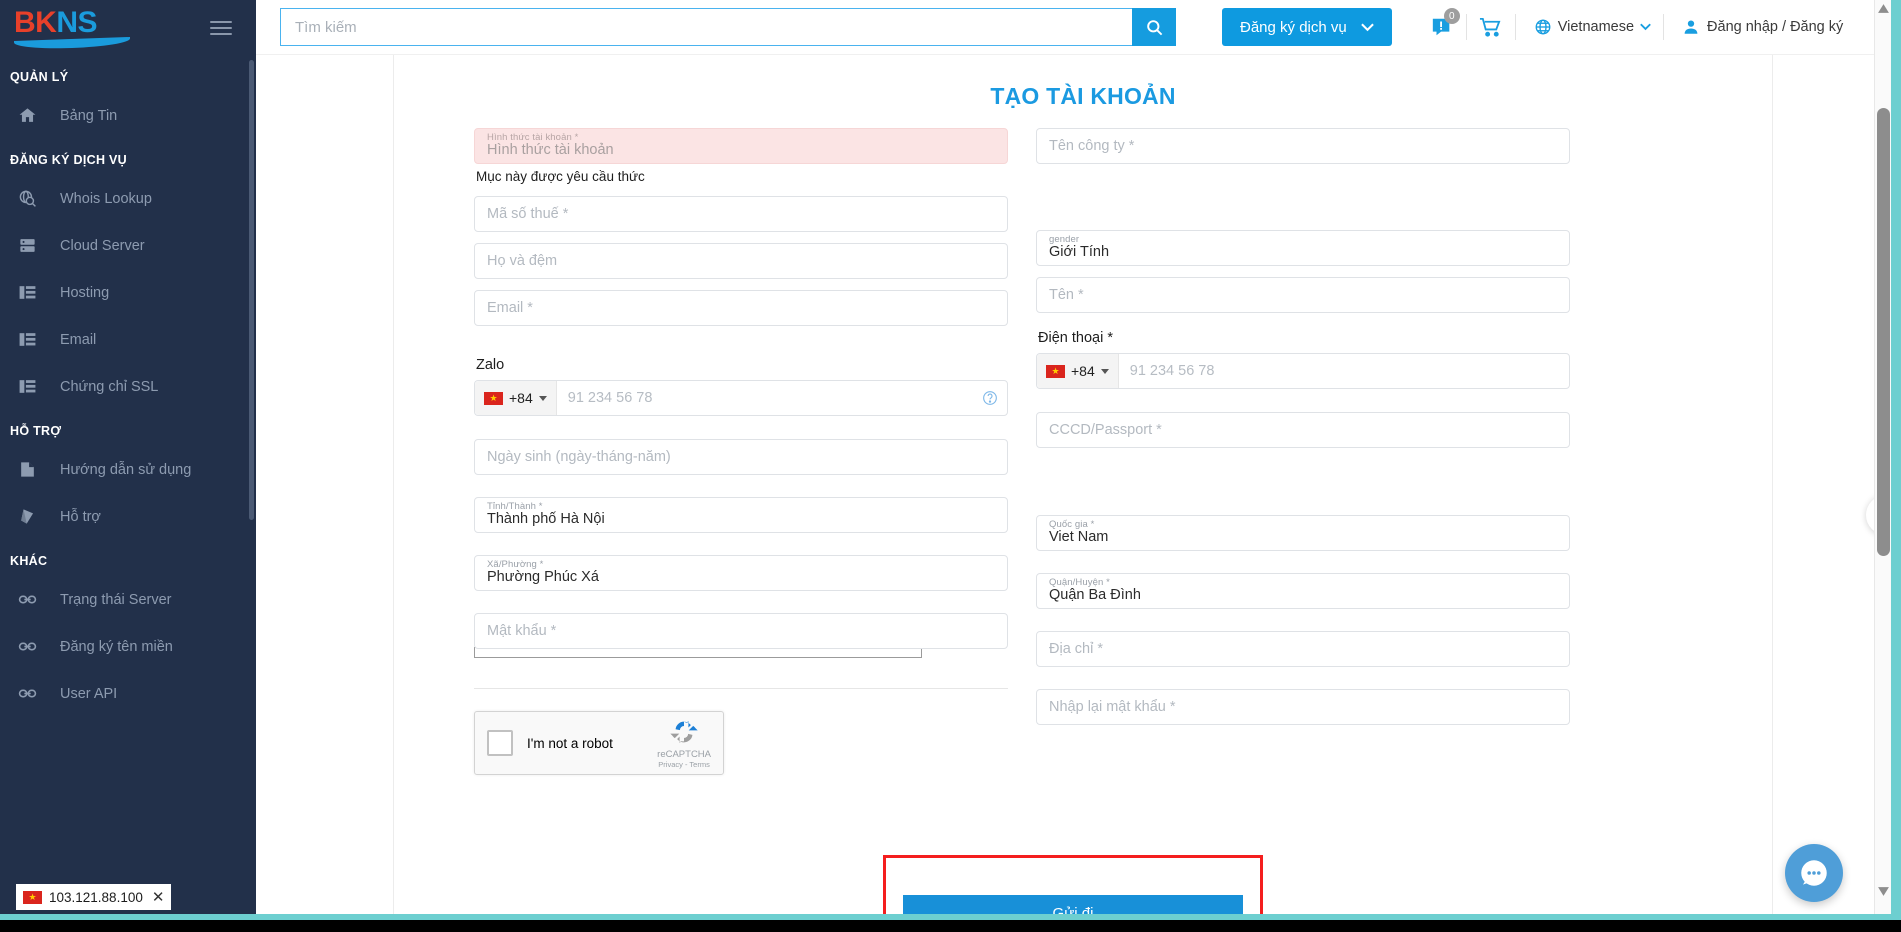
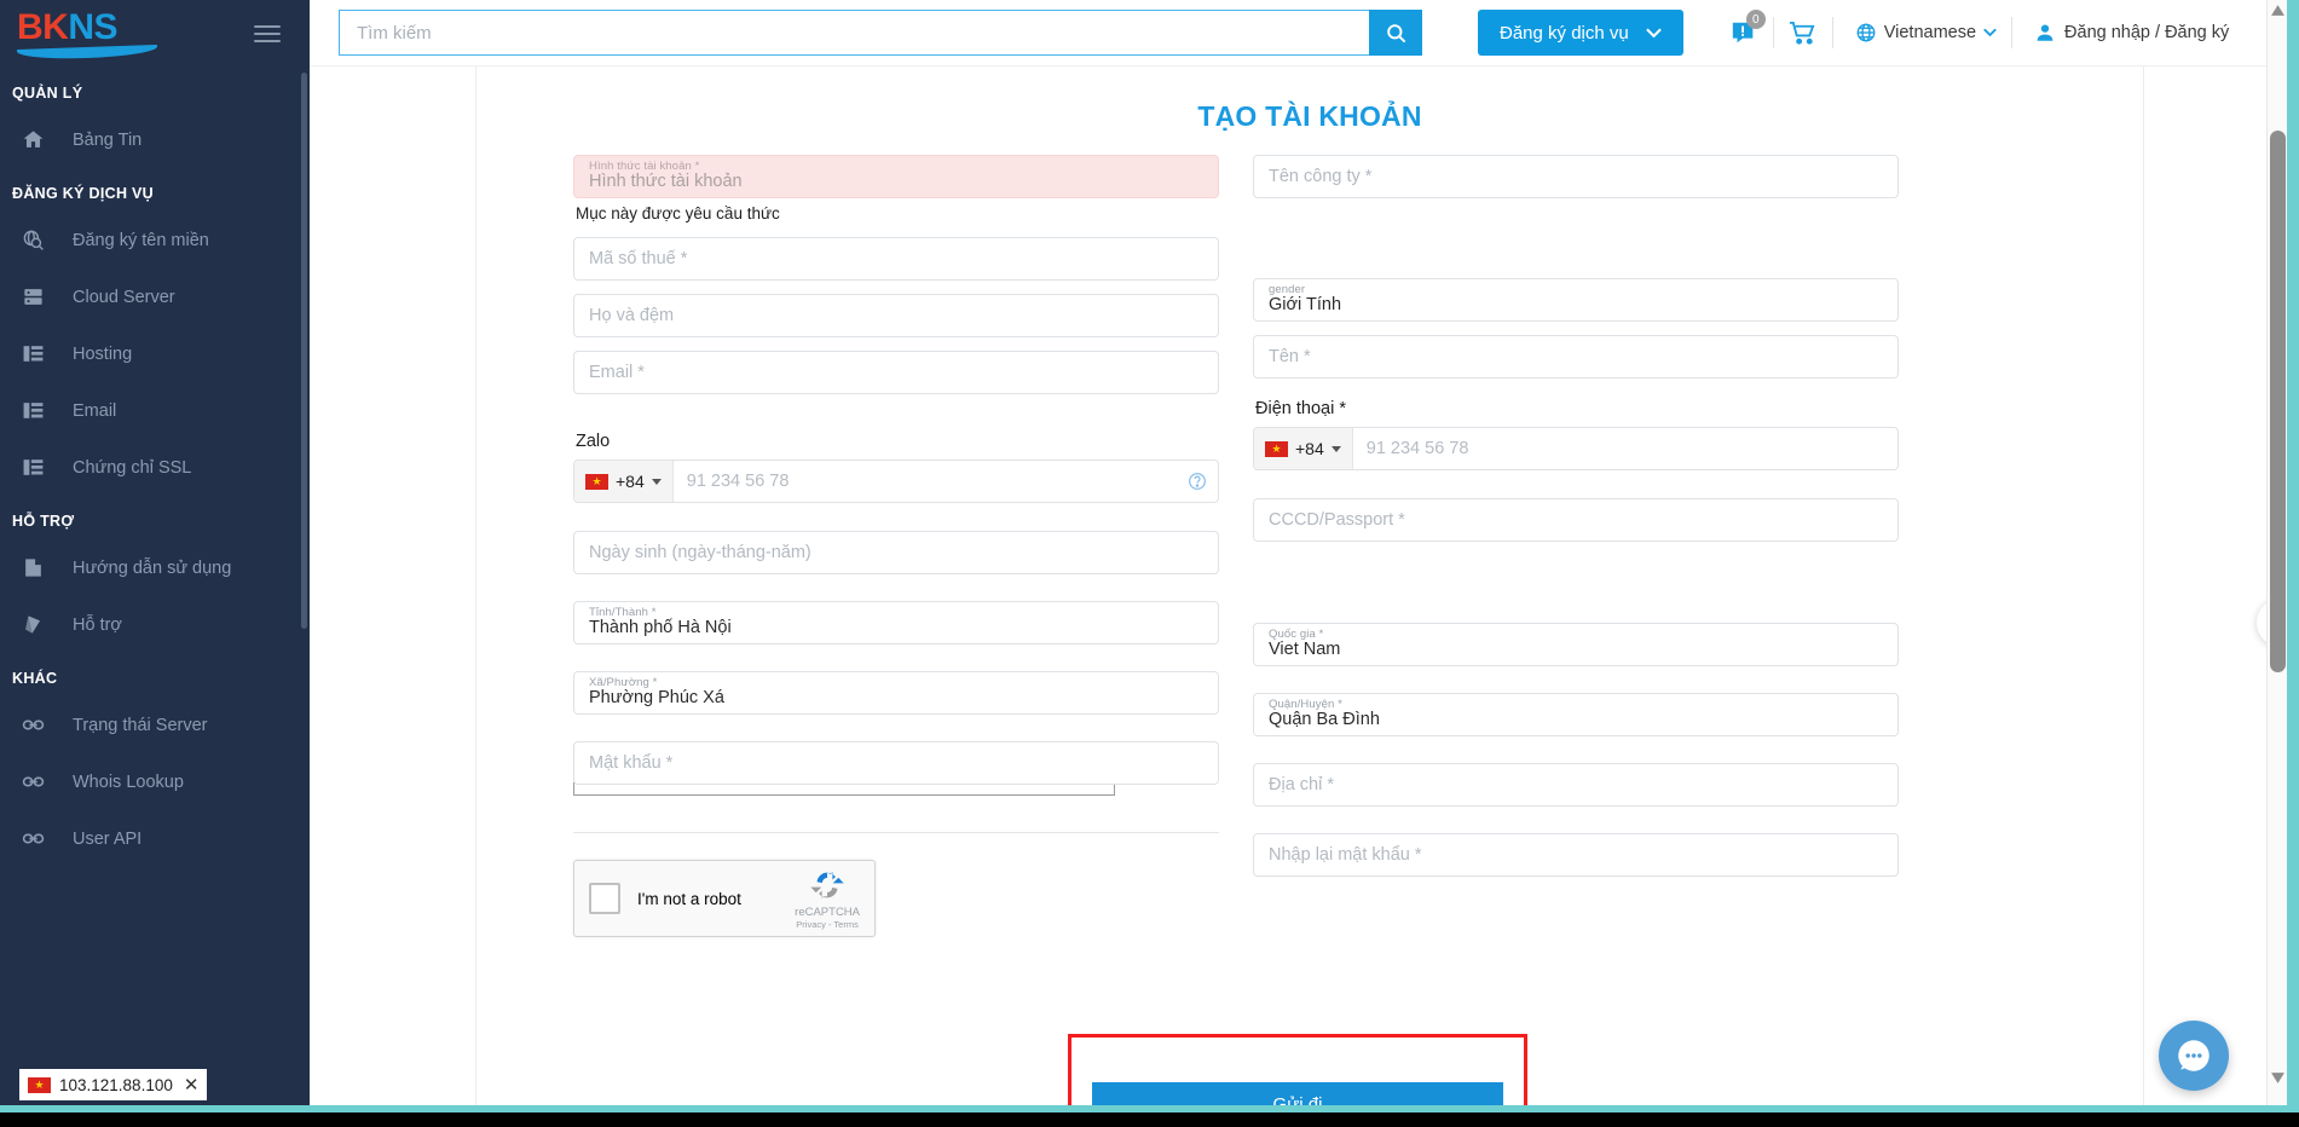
  BKNS
  QUẢN LÝ
  Bảng Tin
  ĐĂNG KÝ DỊCH VỤ
- Whois Lookup
+ Đăng ký tên miền
  Cloud Server
  Hosting
  Email
  Chứng chỉ SSL
  HỖ TRỢ
  Hướng dẫn sử dụng
  Hỗ trợ
  KHÁC
  Trạng thái Server
- Đăng ký tên miền
+ Whois Lookup
  User API
  ★
  103.121.88.100
  ✕
  Tìm kiếm
  Đăng ký dịch vụ
  0
  Vietnamese
  Đăng nhập / Đăng ký
  TẠO TÀI KHOẢN
  Hình thức tài khoản *
  Hình thức tài khoản
  Mục này được yêu cầu thức
  Mã số thuế *
  Họ và đệm
  Email *
  Zalo
  ★
  +84
  91 234 56 78
  Ngày sinh (ngày-tháng-năm)
  Tỉnh/Thành *
  Thành phố Hà Nội
  Xã/Phường *
  Phường Phúc Xá
  Mật khẩu *
  I'm not a robot
  reCAPTCHA
  Privacy - Terms
  Tên công ty *
  gender
  Giới Tính
  Tên *
  Điện thoại *
  ★
  +84
  91 234 56 78
  CCCD/Passport *
  Quốc gia *
  Viet Nam
  Quận/Huyện *
  Quận Ba Đình
  Địa chỉ *
  Nhập lại mật khẩu *
  Gửi đi
